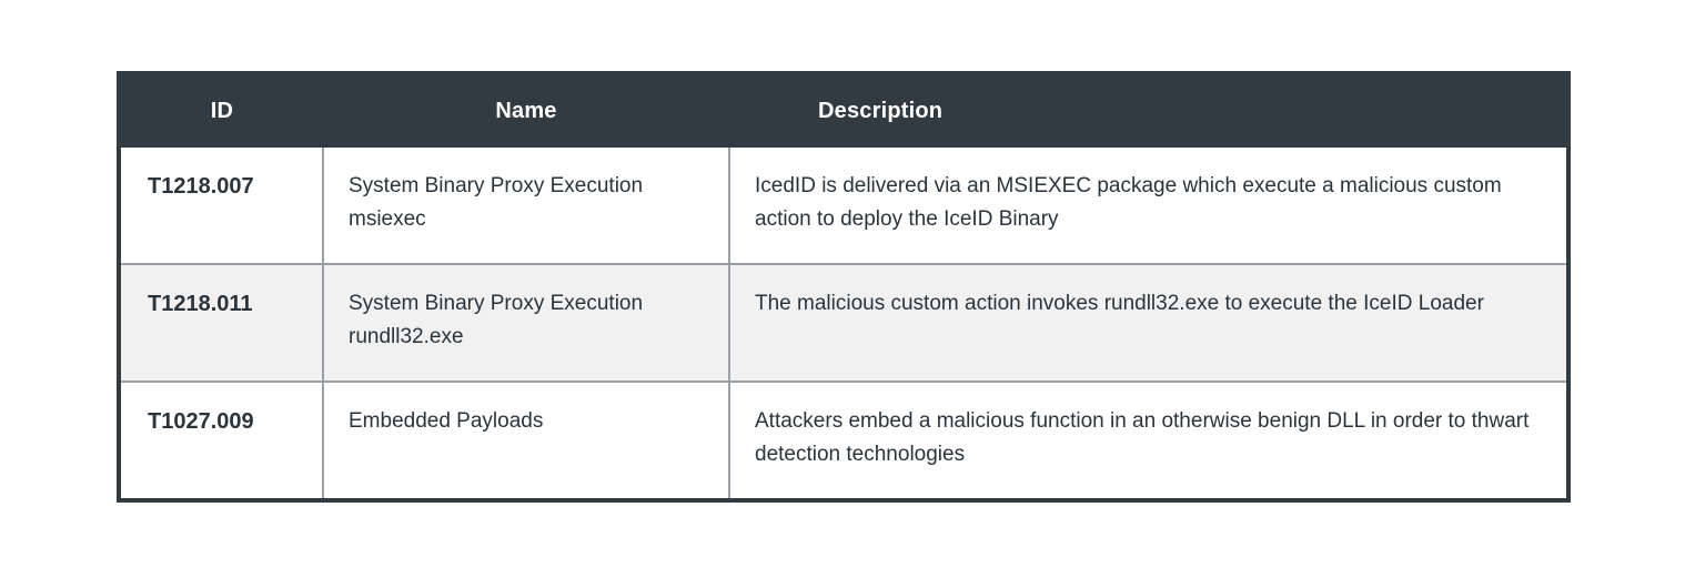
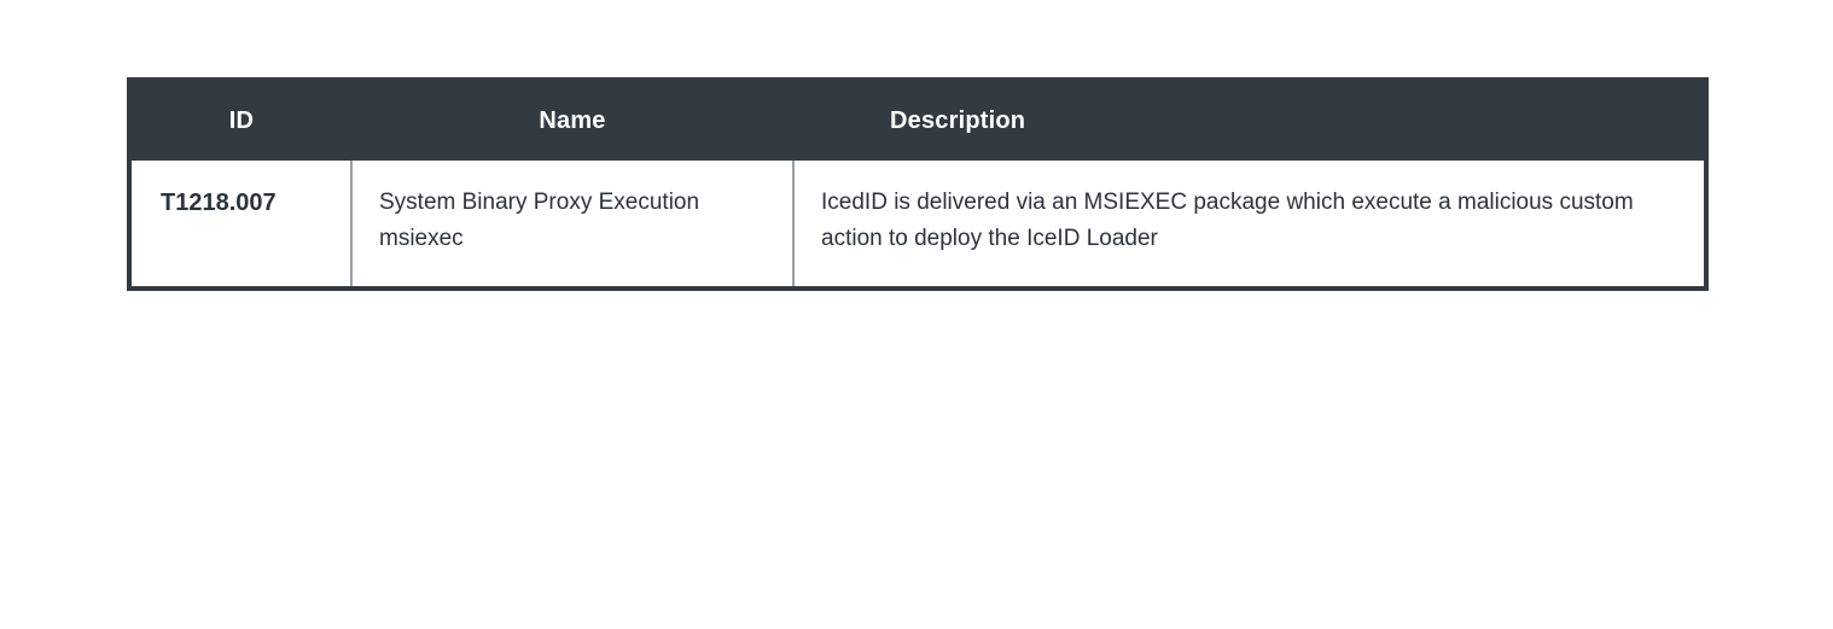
  ID	Name	Description
- T1218.007	System Binary Proxy Execution msiexec	IcedID is delivered via an MSIEXEC package which execute a malicious custom action to deploy the IceID Binary
+ T1218.007	System Binary Proxy Execution msiexec	IcedID is delivered via an MSIEXEC package which execute a malicious custom action to deploy the IceID Loader
- T1218.011	System Binary Proxy Execution rundll32.exe	The malicious custom action invokes rundll32.exe to execute the IceID Loader
- T1027.009	Embedded Payloads	Attackers embed a malicious function in an otherwise benign DLL in order to thwart detection technologies
